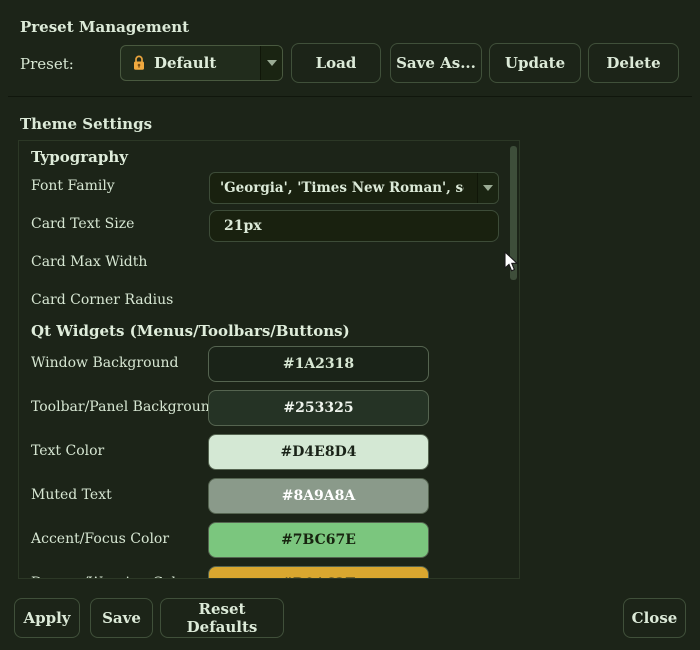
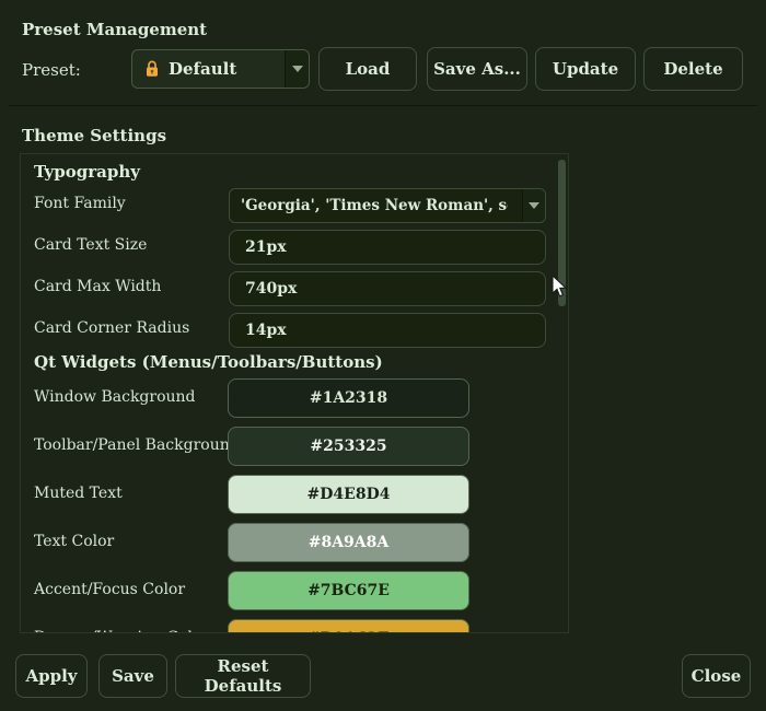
  Preset Management
  Preset:
  Default
  Load
  Save As...
  Update
  Delete
  Theme Settings
  Typography
  Font Family
  'Georgia', 'Times New Roman', s
  Card Text Size
  21px
  Card Max Width
+ 740px
  Card Corner Radius
+ 14px
  Qt Widgets (Menus/Toolbars/Buttons)
  Window Background
  #1A2318
  Toolbar/Panel Backgroun
  #253325
- Text Color
+ Muted Text
  #D4E8D4
- Muted Text
+ Text Color
  #8A9A8A
  Accent/Focus Color
  #7BC67E
  Apply
  Save
  Reset Defaults
  Close
